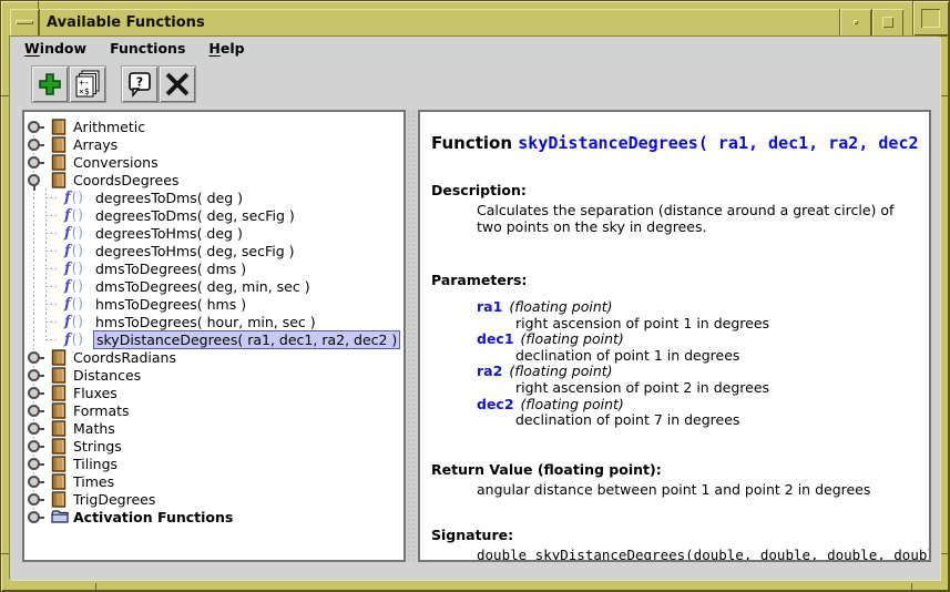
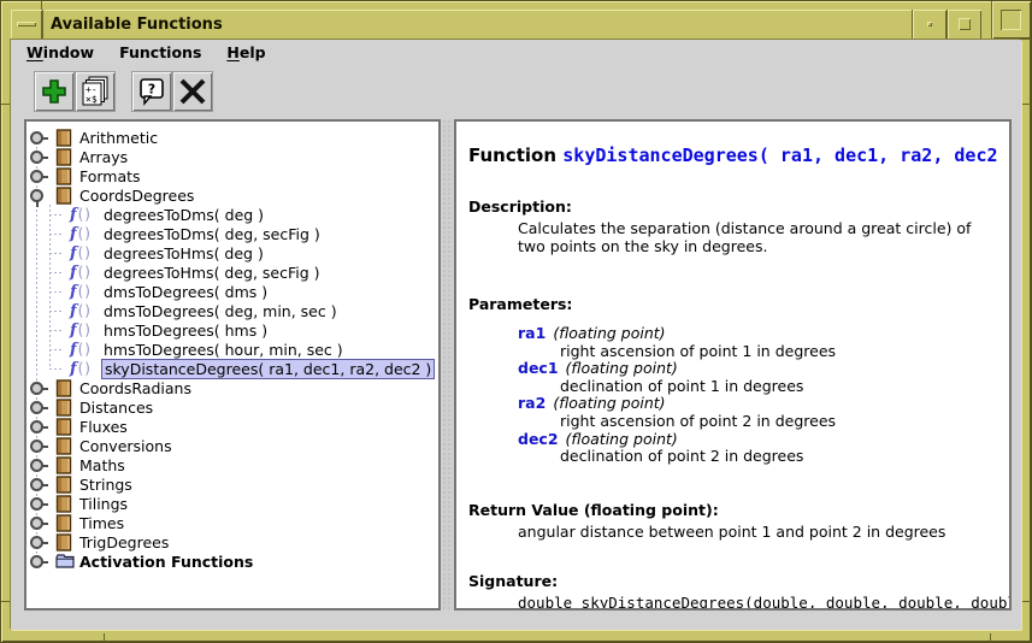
  Available Functions
  Window
  Functions
  Help
  +-
  ×$
  ?
  Arithmetic
  Arrays
- Conversions
+ Formats
  CoordsDegrees
  f
  ()
  degreesToDms( deg )
  f
  ()
  degreesToDms( deg, secFig )
  f
  ()
  degreesToHms( deg )
  f
  ()
  degreesToHms( deg, secFig )
  f
  ()
  dmsToDegrees( dms )
  f
  ()
  dmsToDegrees( deg, min, sec )
  f
  ()
  hmsToDegrees( hms )
  f
  ()
  hmsToDegrees( hour, min, sec )
  f
  ()
  skyDistanceDegrees( ra1, dec1, ra2, dec2 )
  CoordsRadians
  Distances
  Fluxes
- Formats
+ Conversions
  Maths
  Strings
  Tilings
  Times
  TrigDegrees
  Activation Functions
  Function skyDistanceDegrees( ra1, dec1, ra2, dec2
  Description:
  Calculates the separation (distance around a great circle) of two points on the sky in degrees.
  Parameters:
  ra1 (floating point)
  right ascension of point 1 in degrees
  dec1 (floating point)
  declination of point 1 in degrees
  ra2 (floating point)
  right ascension of point 2 in degrees
  dec2 (floating point)
- declination of point 7 in degrees
+ declination of point 2 in degrees
  Return Value (floating point):
  angular distance between point 1 and point 2 in degrees
  Signature:
  double skyDistanceDegrees(double, double, double, doub
